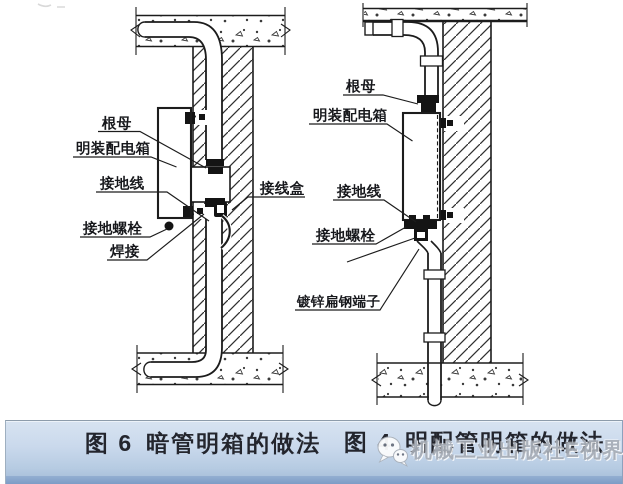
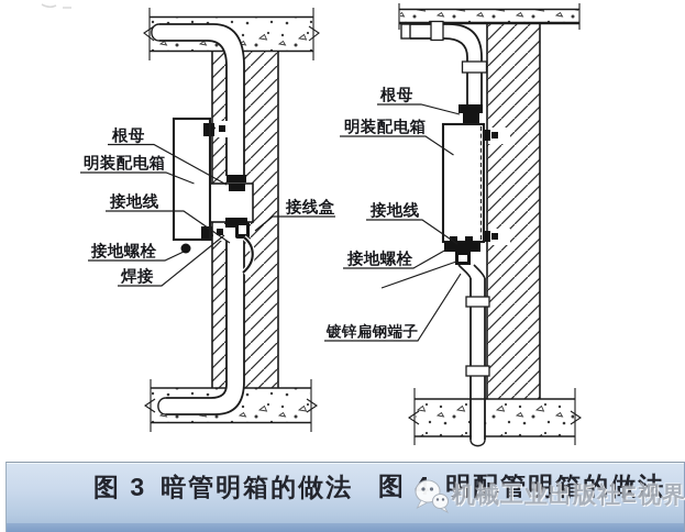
  根母
  明装配电箱
  接地线
  接线盒
  接地螺栓
  焊接
  根母
  明装配电箱
  接地线
  接地螺栓
  镀锌扁钢端子
- 图 6 暗管明箱的做法
+ 图 3 暗管明箱的做法
  图 明配管明箱的做法
  机械工业出版社E视界
